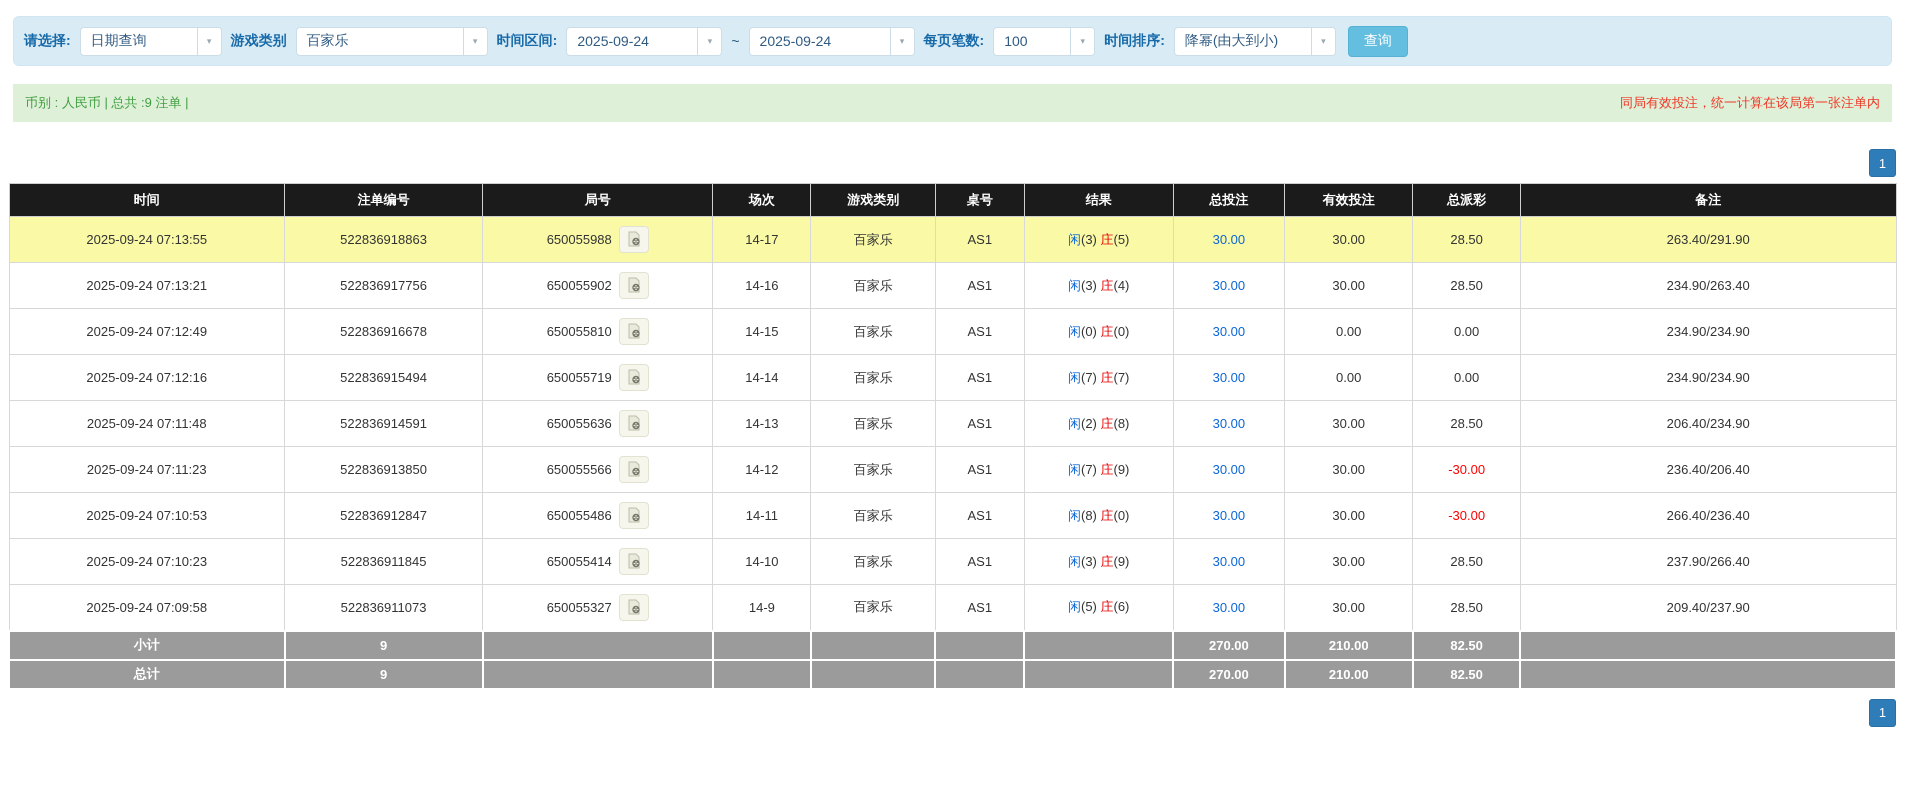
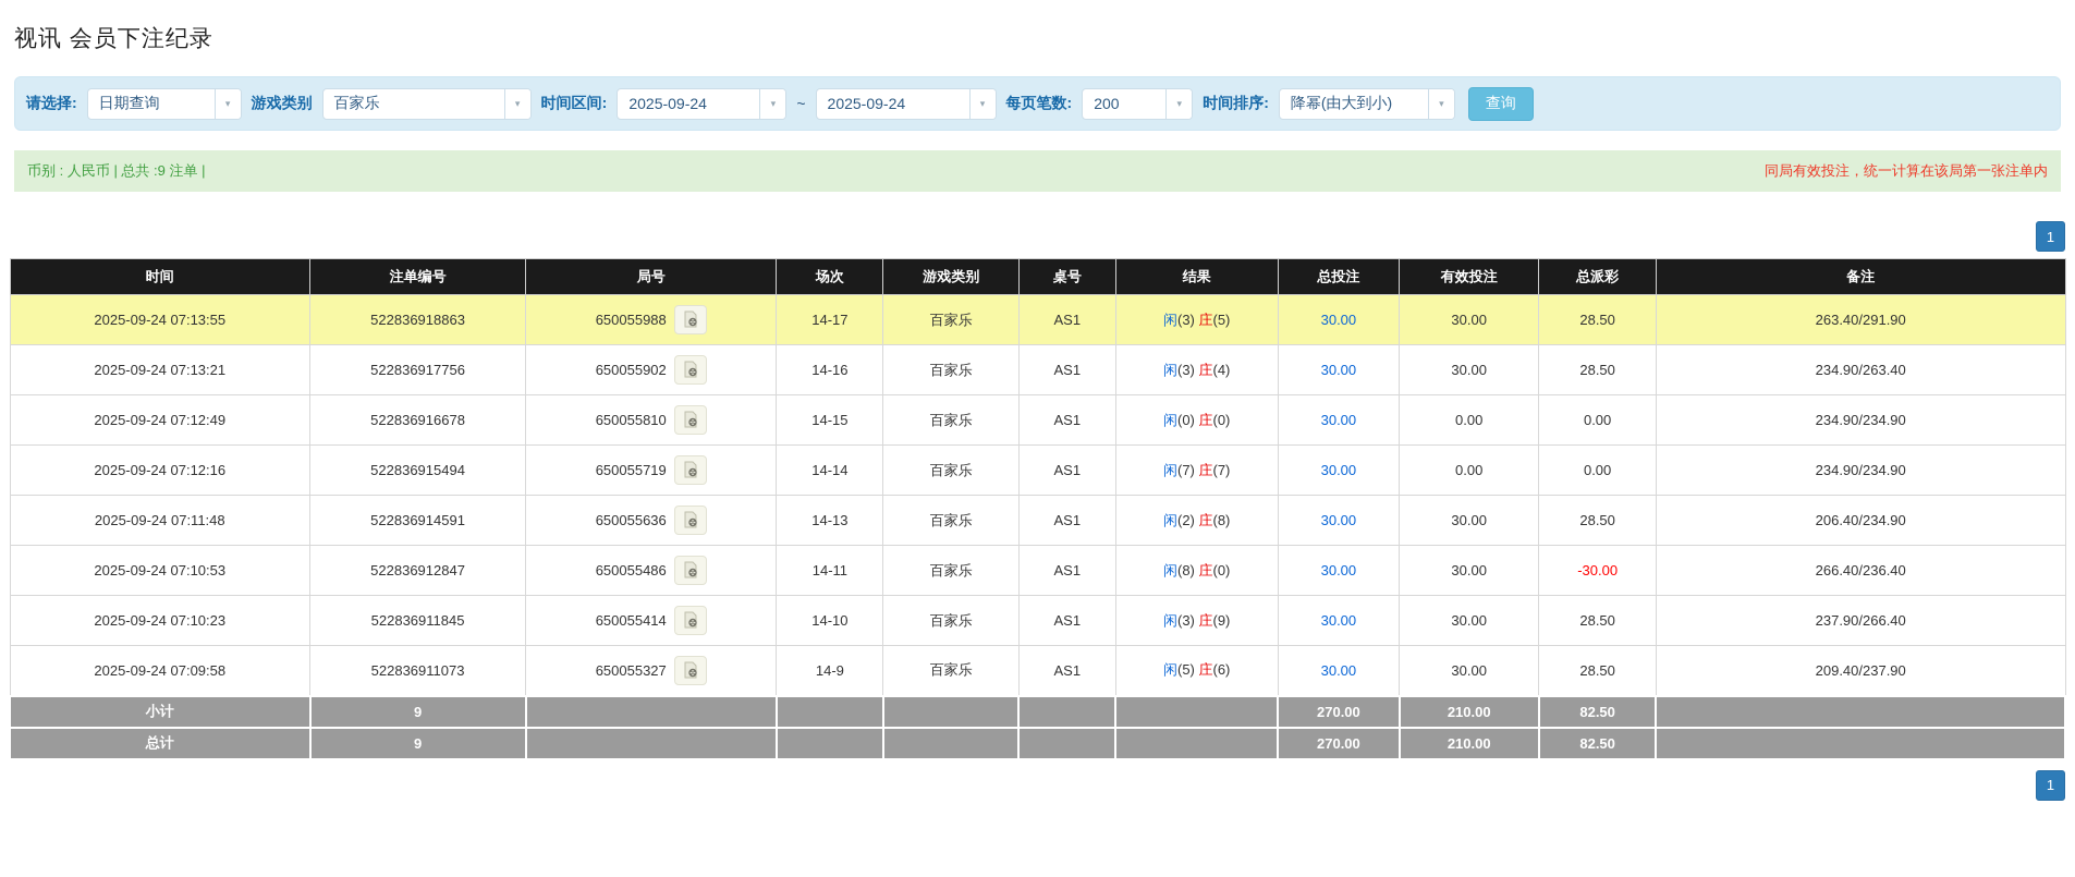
+ 视讯 会员下注纪录
  请选择:
  日期查询
  ▾
  游戏类别
  百家乐
  ▾
  时间区间:
  2025-09-24
  ▾
  ~
  2025-09-24
  ▾
  每页笔数:
- 100
+ 200
  ▾
  时间排序:
  降幂(由大到小)
  ▾
  查询
  币别 : 人民币 | 总共 :9 注单 |
  同局有效投注，统一计算在该局第一张注单内
  1
  时间	注单编号	局号	场次	游戏类别	桌号	结果	总投注	有效投注	总派彩	备注
  2025-09-24 07:13:55	522836918863	650055988	14-17	百家乐	AS1	闲(3) 庄(5)	30.00	30.00	28.50	263.40/291.90
  2025-09-24 07:13:21	522836917756	650055902	14-16	百家乐	AS1	闲(3) 庄(4)	30.00	30.00	28.50	234.90/263.40
  2025-09-24 07:12:49	522836916678	650055810	14-15	百家乐	AS1	闲(0) 庄(0)	30.00	0.00	0.00	234.90/234.90
  2025-09-24 07:12:16	522836915494	650055719	14-14	百家乐	AS1	闲(7) 庄(7)	30.00	0.00	0.00	234.90/234.90
  2025-09-24 07:11:48	522836914591	650055636	14-13	百家乐	AS1	闲(2) 庄(8)	30.00	30.00	28.50	206.40/234.90
- 2025-09-24 07:11:23	522836913850	650055566	14-12	百家乐	AS1	闲(7) 庄(9)	30.00	30.00	-30.00	236.40/206.40
  2025-09-24 07:10:53	522836912847	650055486	14-11	百家乐	AS1	闲(8) 庄(0)	30.00	30.00	-30.00	266.40/236.40
  2025-09-24 07:10:23	522836911845	650055414	14-10	百家乐	AS1	闲(3) 庄(9)	30.00	30.00	28.50	237.90/266.40
  2025-09-24 07:09:58	522836911073	650055327	14-9	百家乐	AS1	闲(5) 庄(6)	30.00	30.00	28.50	209.40/237.90
  小计	9						270.00	210.00	82.50
  总计	9						270.00	210.00	82.50
  1
